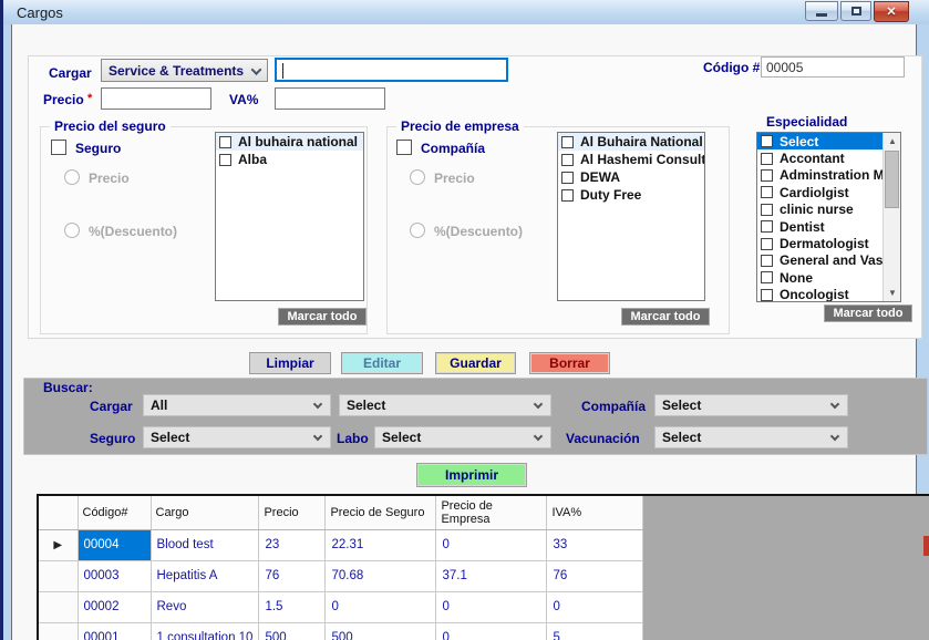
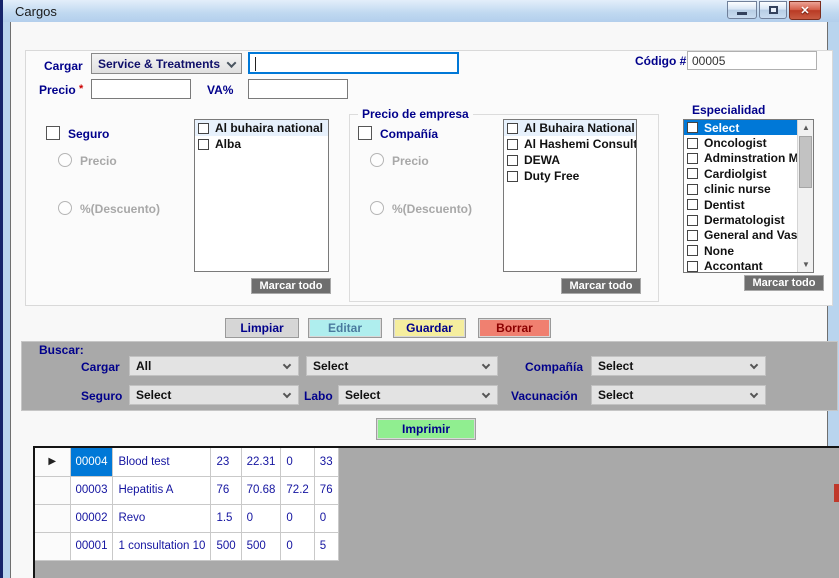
  Cargos
  ✕
  Cargar
  Service & Treatments
  Código #
  00005
  Precio *
  VA%
- Precio del seguro
  Seguro
  Precio
  %(Descuento)
  Al buhaira national
  Alba
  Marcar todo
  Precio de empresa
  Compañía
  Precio
  %(Descuento)
  Al Buhaira National
  Al Hashemi Consult
  DEWA
  Duty Free
  Marcar todo
  Especialidad
  Select
- Accontant
+ Oncologist
  Adminstration M
  Cardiolgist
  clinic nurse
  Dentist
  Dermatologist
  General and Vas
  None
- Oncologist
+ Accontant
  ▲
  ▼
  Marcar todo
  Limpiar
  Editar
  Guardar
  Borrar
  Buscar:
  Cargar
  All
  Select
  Compañía
  Select
  Seguro
  Select
  Labo
  Select
  Vacunación
  Select
  Imprimir
- 	Código#	Cargo	Precio	Precio de Seguro	Precio de Empresa	IVA%
  ▶	00004	Blood test	23	22.31	0	33
- 	00003	Hepatitis A	76	70.68	37.1	76
+ 	00003	Hepatitis A	76	70.68	72.2	76
  	00002	Revo	1.5	0	0	0
  	00001	1 consultation 10	500	500	0	5
